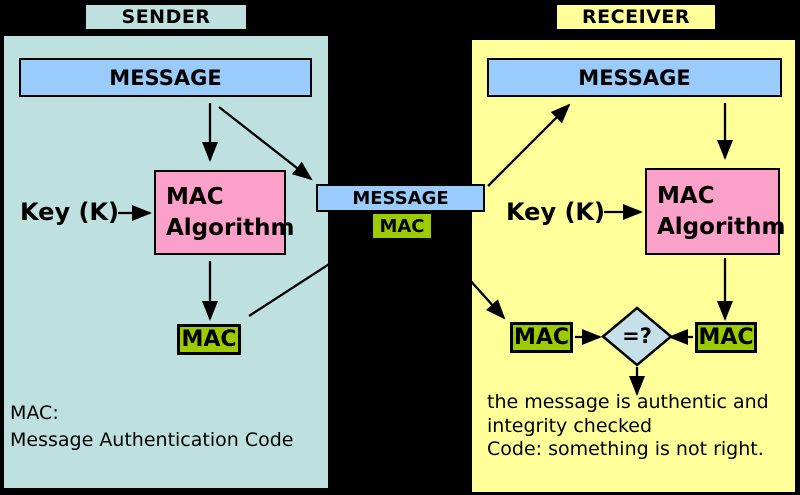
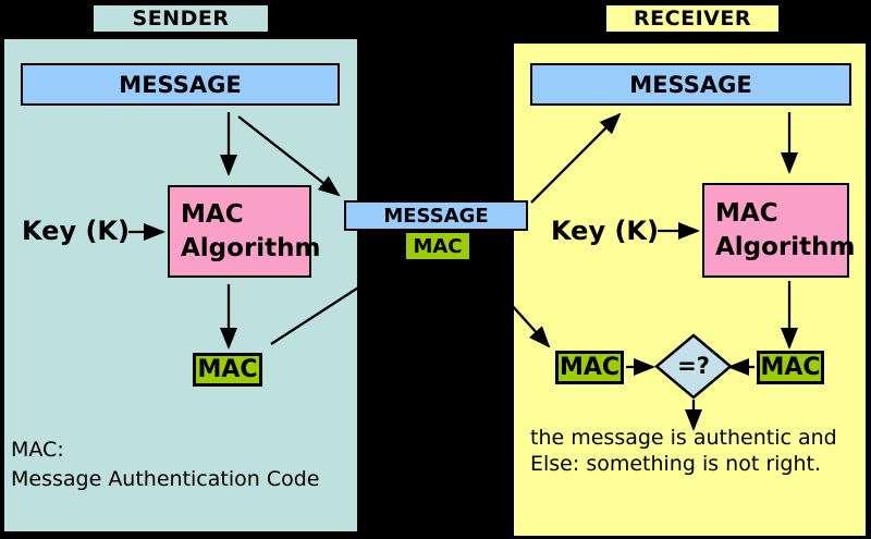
  SENDER
  RECEIVER
  MESSAGE
  Key (K)
  MAC
  Algorithm
  MAC
  MAC:
  Message Authentication Code
  MESSAGE
  MAC
  MESSAGE
  Key (K)
  MAC
  Algorithm
  MAC
  MAC
  =?
  the message is authentic and
- integrity checked
- Code: something is not right.
+ Else: something is not right.
